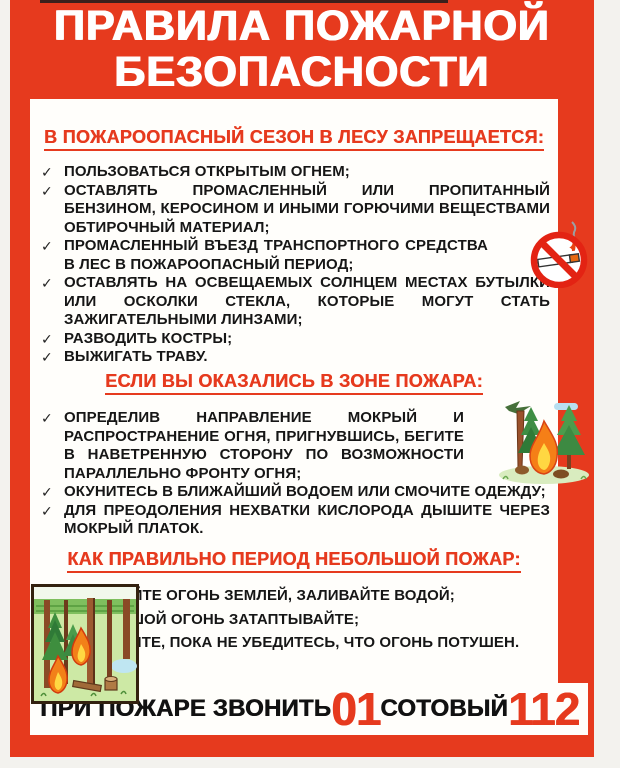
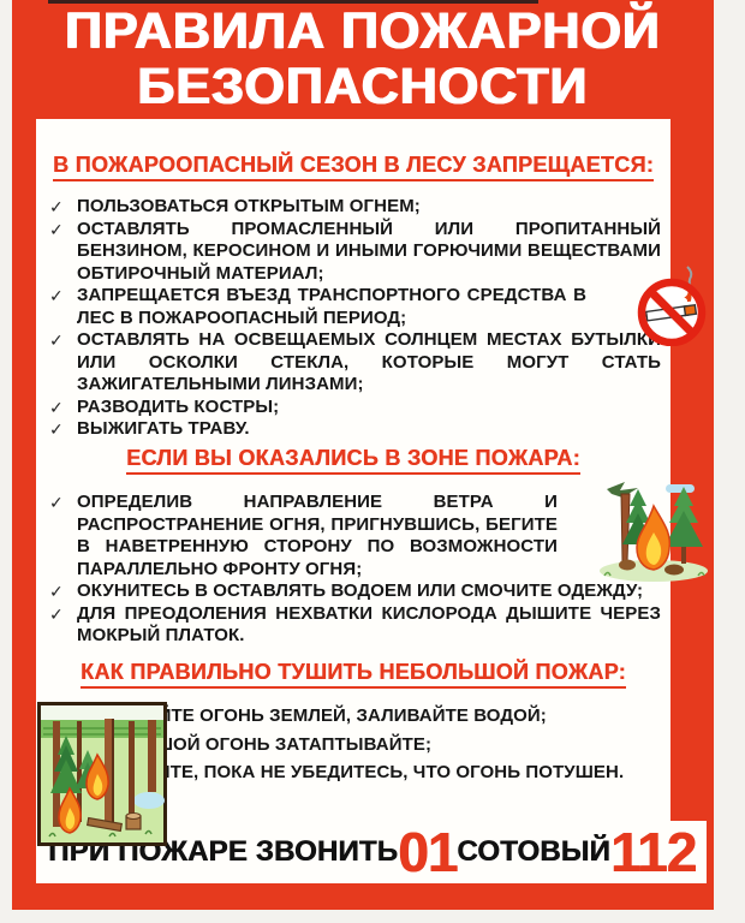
  ПРАВИЛА ПОЖАРНОЙ
  БЕЗОПАСНОСТИ
  В ПОЖАРООПАСНЫЙ СЕЗОН В ЛЕСУ ЗАПРЕЩАЕТСЯ:
  ✓
  ПОЛЬЗОВАТЬСЯ ОТКРЫТЫМ ОГНЕМ;
  ✓
  ОСТАВЛЯТЬ ПРОМАСЛЕННЫЙ ИЛИ ПРОПИТАННЫЙ БЕНЗИНОМ, КЕРОСИНОМ И ИНЫМИ ГОРЮЧИМИ ВЕЩЕСТВАМИ ОБТИРОЧНЫЙ МАТЕРИАЛ;
  ✓
- ПРОМАСЛЕННЫЙ ВЪЕЗД ТРАНСПОРТНОГО СРЕДСТВА В ЛЕС В ПОЖАРООПАСНЫЙ ПЕРИОД;
+ ЗАПРЕЩАЕТСЯ ВЪЕЗД ТРАНСПОРТНОГО СРЕДСТВА В ЛЕС В ПОЖАРООПАСНЫЙ ПЕРИОД;
  ✓
  ОСТАВЛЯТЬ НА ОСВЕЩАЕМЫХ СОЛНЦЕМ МЕСТАХ БУТЫЛК ИЛИ ОСКОЛКИ СТЕКЛА, КОТОРЫЕ МОГУТ СТАТЬ ЗАЖИГАТЕЛЬНЫМИ ЛИНЗАМИ;
  ✓
  РАЗВОДИТЬ КОСТРЫ;
  ✓
  ВЫЖИГАТЬ ТРАВУ.
  ЕСЛИ ВЫ ОКАЗАЛИСЬ В ЗОНЕ ПОЖАРА:
  ✓
- ОПРЕДЕЛИВ НАПРАВЛЕНИЕ МОКРЫЙ И РАСПРОСТРАНЕНИЕ ОГНЯ, ПРИГНУВШИСЬ, БЕГИТЕ В НАВЕТРЕННУЮ СТОРОНУ ПО ВОЗМОЖНОСТИ ПАРАЛЛЕЛЬНО ФРОНТУ ОГНЯ;
+ ОПРЕДЕЛИВ НАПРАВЛЕНИЕ ВЕТРА И РАСПРОСТРАНЕНИЕ ОГНЯ, ПРИГНУВШИСЬ, БЕГИТЕ В НАВЕТРЕННУЮ СТОРОНУ ПО ВОЗМОЖНОСТИ ПАРАЛЛЕЛЬНО ФРОНТУ ОГНЯ;
  ✓
- ОКУНИТЕСЬ В БЛИЖАЙШИЙ ВОДОЕМ ИЛИ СМОЧИТЕ ОДЕЖДУ;
+ ОКУНИТЕСЬ В ОСТАВЛЯТЬ ВОДОЕМ ИЛИ СМОЧИТЕ ОДЕЖДУ;
  ✓
  ДЛЯ ПРЕОДОЛЕНИЯ НЕХВАТКИ КИСЛОРОДА ДЫШИТЕ ЧЕРЕЗ МОКРЫЙ ПЛАТОК.
- КАК ПРАВИЛЬНО ПЕРИОД НЕБОЛЬШОЙ ПОЖАР:
+ КАК ПРАВИЛЬНО ТУШИТЬ НЕБОЛЬШОЙ ПОЖАР:
  ТЕ ОГОНЬ ЗЕМЛЕЙ, ЗАЛИВАЙТЕ ВОДОЙ;
  ОЙ ОГОНЬ ЗАТАПТЫВАЙТЕ;
  ТЕ, ПОКА НЕ УБЕДИТЕСЬ, ЧТО ОГОНЬ ПОТУШЕН.
  ПРИ ПОЖАРЕ ЗВОНИТЬ
  01
  СОТОВЫЙ
  112
